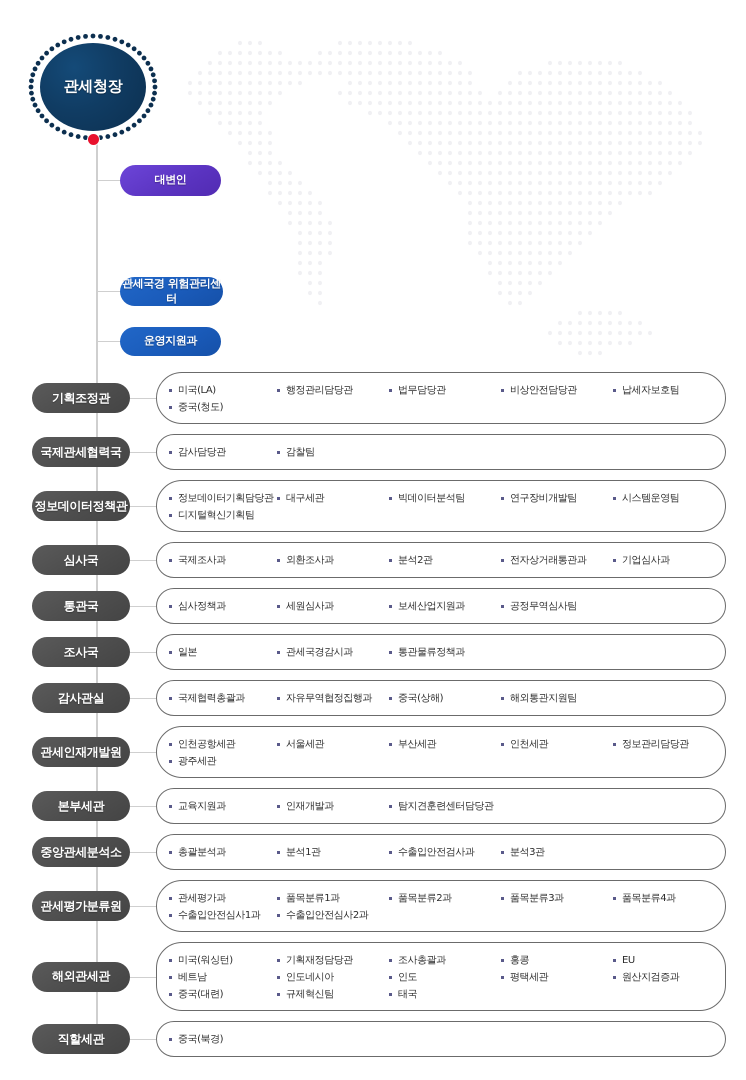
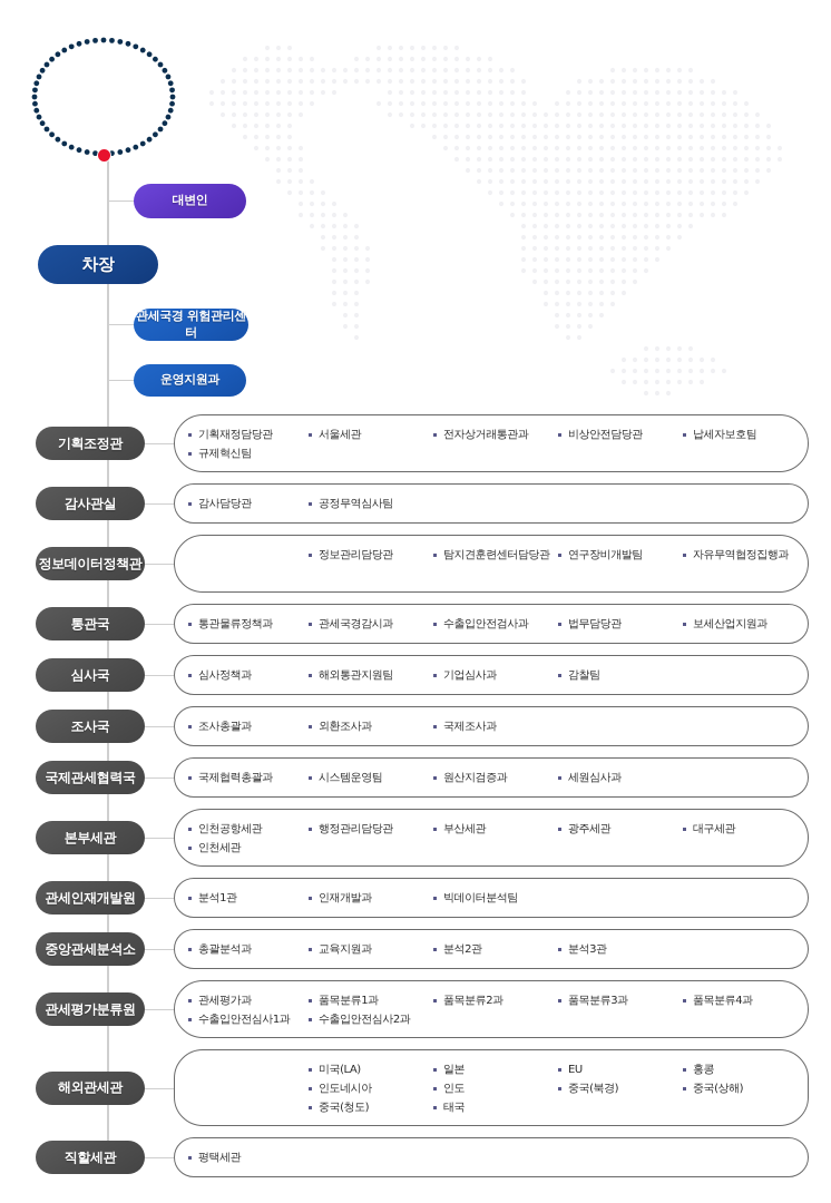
- 관세청장
  대변인
+ 차장
  관세국경 위험관리센터
  운영지원과
- 미국(LA)
+ 기획재정담당관
- 중국(청도)
+ 규제혁신팀
- 행정관리담당관
+ 서울세관
- 법무담당관
+ 전자상거래통관과
  비상안전담당관
  납세자보호팀
  기획조정관
  감사담당관
- 감찰팀
+ 공정무역심사팀
- 국제관세협력국
+ 감사관실
- 정보데이터기획담당관
- 디지털혁신기획팀
- 대구세관
+ 정보관리담당관
- 빅데이터분석팀
+ 탐지견훈련센터담당관
  연구장비개발팀
- 시스템운영팀
+ 자유무역협정집행과
  정보데이터정책관
- 국제조사과
+ 통관물류정책과
- 외환조사과
+ 관세국경감시과
- 분석2관
+ 수출입안전검사과
- 전자상거래통관과
+ 법무담당관
- 기업심사과
+ 보세산업지원과
- 심사국
+ 통관국
  심사정책과
- 세원심사과
+ 해외통관지원팀
- 보세산업지원과
+ 기업심사과
- 공정무역심사팀
+ 감찰팀
- 통관국
+ 심사국
- 일본
+ 조사총괄과
- 관세국경감시과
+ 외환조사과
- 통관물류정책과
+ 국제조사과
  조사국
  국제협력총괄과
- 자유무역협정집행과
+ 시스템운영팀
- 중국(상해)
+ 원산지검증과
- 해외통관지원팀
+ 세원심사과
- 감사관실
+ 국제관세협력국
  인천공항세관
- 광주세관
+ 인천세관
- 서울세관
+ 행정관리담당관
  부산세관
- 인천세관
+ 광주세관
- 정보관리담당관
+ 대구세관
- 관세인재개발원
+ 본부세관
- 교육지원과
+ 분석1관
  인재개발과
- 탐지견훈련센터담당관
+ 빅데이터분석팀
- 본부세관
+ 관세인재개발원
  총괄분석과
- 분석1관
+ 교육지원과
- 수출입안전검사과
+ 분석2관
  분석3관
  중앙관세분석소
  관세평가과
  수출입안전심사1과
  품목분류1과
  수출입안전심사2과
  품목분류2과
  품목분류3과
  품목분류4과
  관세평가분류원
- 미국(워싱턴)
- 베트남
- 중국(대련)
- 기획재정담당관
+ 미국(LA)
  인도네시아
- 규제혁신팀
+ 중국(청도)
- 조사총괄과
+ 일본
  인도
  태국
- 홍콩
+ EU
- 평택세관
+ 중국(북경)
- EU
+ 홍콩
- 원산지검증과
+ 중국(상해)
  해외관세관
- 중국(북경)
+ 평택세관
  직할세관
